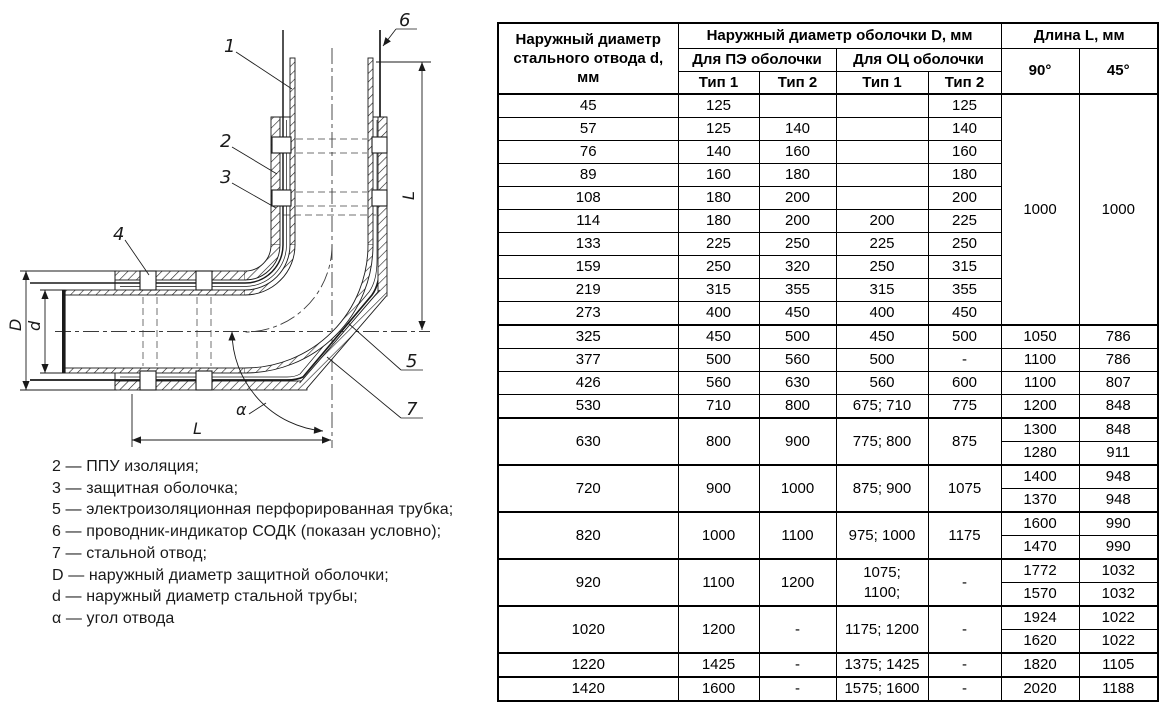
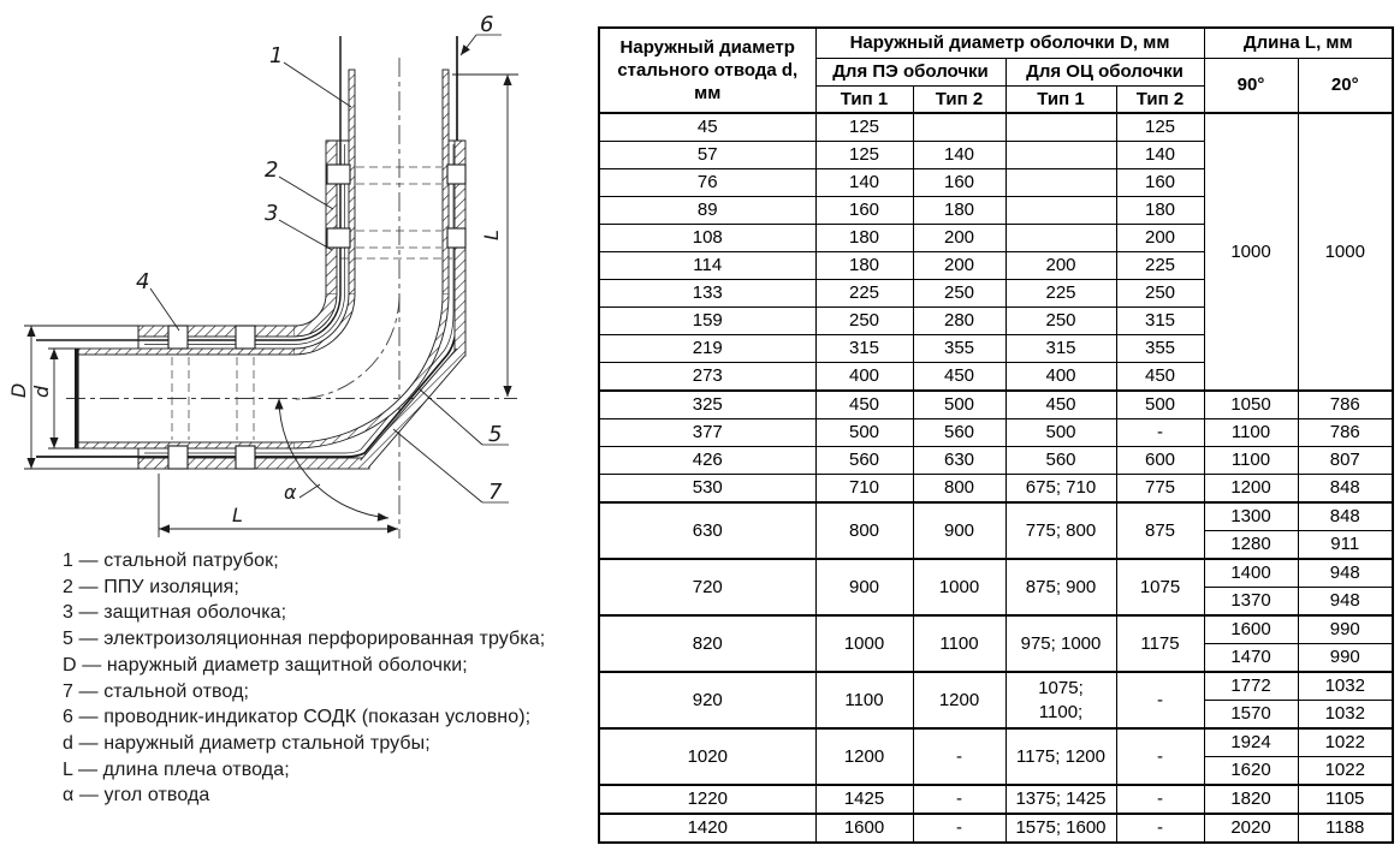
  1
  2
  3
  4
  5
  6
  7
  L
  α
+ 1 — стальной патрубок;
  2 — ППУ изоляция;
  3 — защитная оболочка;
  5 — электроизоляционная перфорированная трубка;
- 6 — проводник-индикатор СОДК (показан условно);
+ D — наружный диаметр защитной оболочки;
  7 — стальной отвод;
- D — наружный диаметр защитной оболочки;
+ 6 — проводник-индикатор СОДК (показан условно);
  d — наружный диаметр стальной трубы;
+ L — длина плеча отвода;
  α — угол отвода
  Наружный диаметр стального отвода d, мм	Наружный диаметр оболочки D, мм	Длина L, мм
- Для ПЭ оболочки	Для ОЦ оболочки	90°	45°
+ Для ПЭ оболочки	Для ОЦ оболочки	90°	20°
  Тип 1	Тип 2	Тип 1	Тип 2
  45	125			125	1000	1000
  57	125	140		140
  76	140	160		160
  89	160	180		180
  108	180	200		200
  114	180	200	200	225
  133	225	250	225	250
- 159	250	320	250	315
+ 159	250	280	250	315
  219	315	355	315	355
  273	400	450	400	450
  325	450	500	450	500	1050	786
  377	500	560	500	-	1100	786
  426	560	630	560	600	1100	807
  530	710	800	675; 710	775	1200	848
  630	800	900	775; 800	875	1300	848
  1280	911
  720	900	1000	875; 900	1075	1400	948
  1370	948
  820	1000	1100	975; 1000	1175	1600	990
  1470	990
  920	1100	1200	1075; 1100;	-	1772	1032
  1570	1032
  1020	1200	-	1175; 1200	-	1924	1022
  1620	1022
  1220	1425	-	1375; 1425	-	1820	1105
  1420	1600	-	1575; 1600	-	2020	1188
